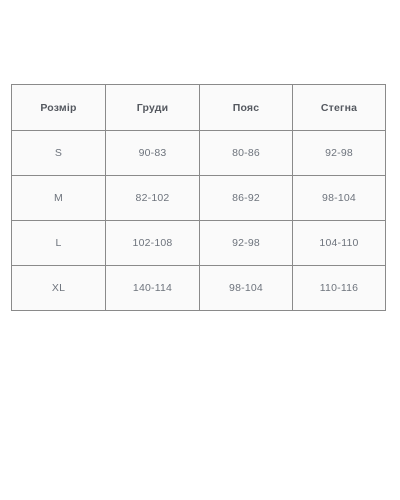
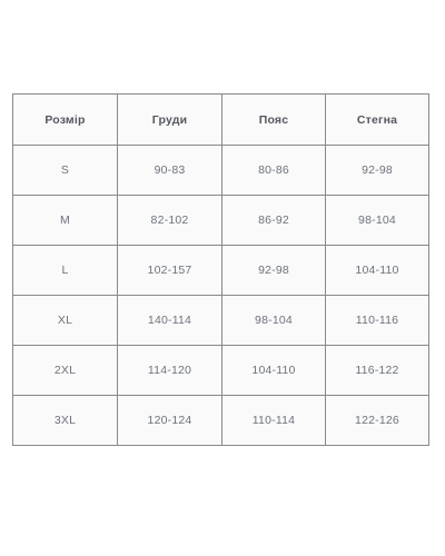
  Розмір	Груди	Пояс	Стегна
  S	90-83	80-86	92-98
  M	82-102	86-92	98-104
- L	102-108	92-98	104-110
+ L	102-157	92-98	104-110
  XL	140-114	98-104	110-116
+ 2XL	114-120	104-110	116-122
+ 3XL	120-124	110-114	122-126
